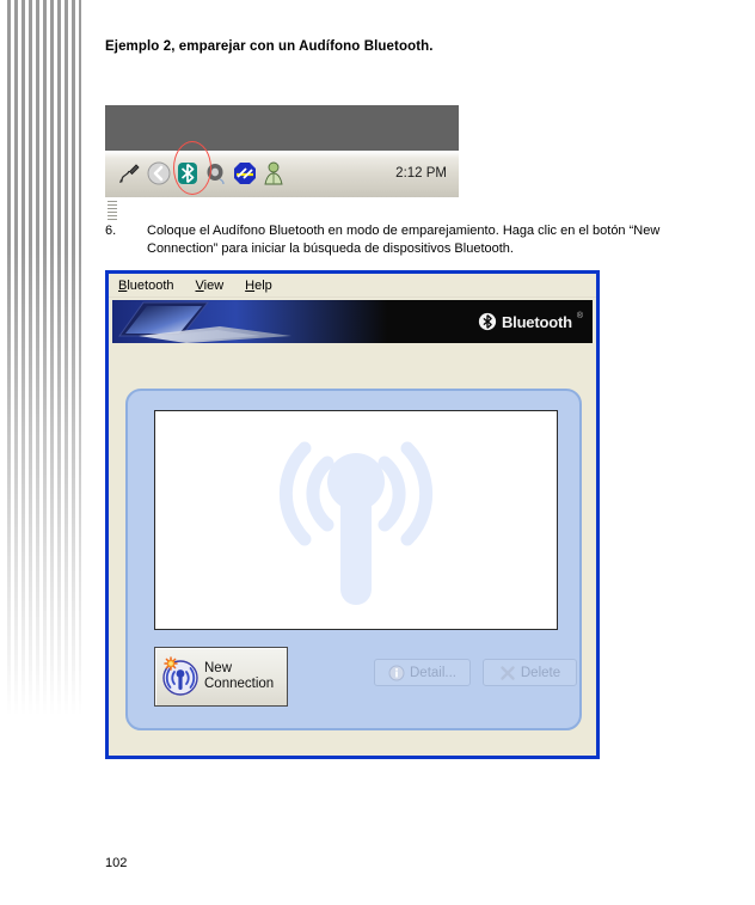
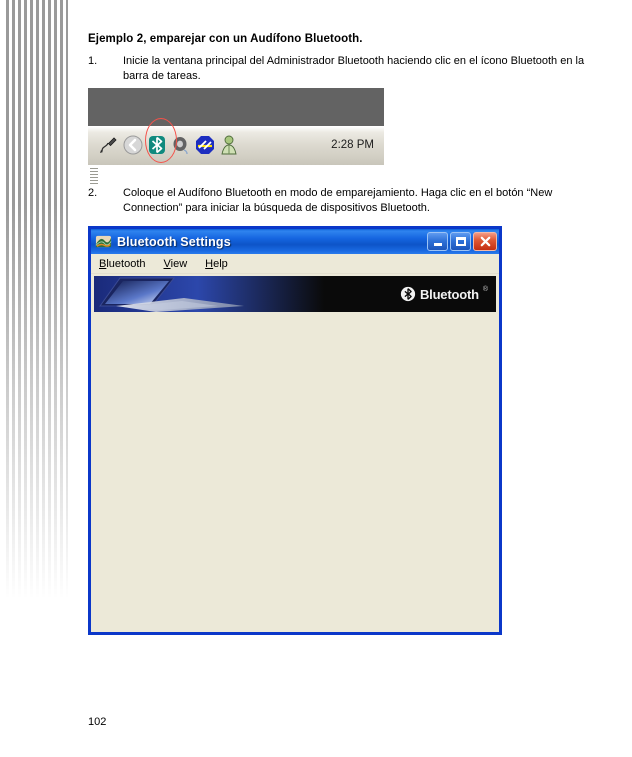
  Ejemplo 2, emparejar con un Audífono Bluetooth.
+ 1.
+ Inicie la ventana principal del Administrador Bluetooth haciendo clic en el ícono Bluetooth en la barra de tareas.
- 2:12 PM
+ 2:28 PM
- 6.
+ 2.
  Coloque el Audífono Bluetooth en modo de emparejamiento. Haga clic en el botón “New Connection” para iniciar la búsqueda de dispositivos Bluetooth.
+ Bluetooth Settings
  Bluetooth
  View
  Help
  Bluetooth
- New
- Connection
- Detail...
- Delete
  102
